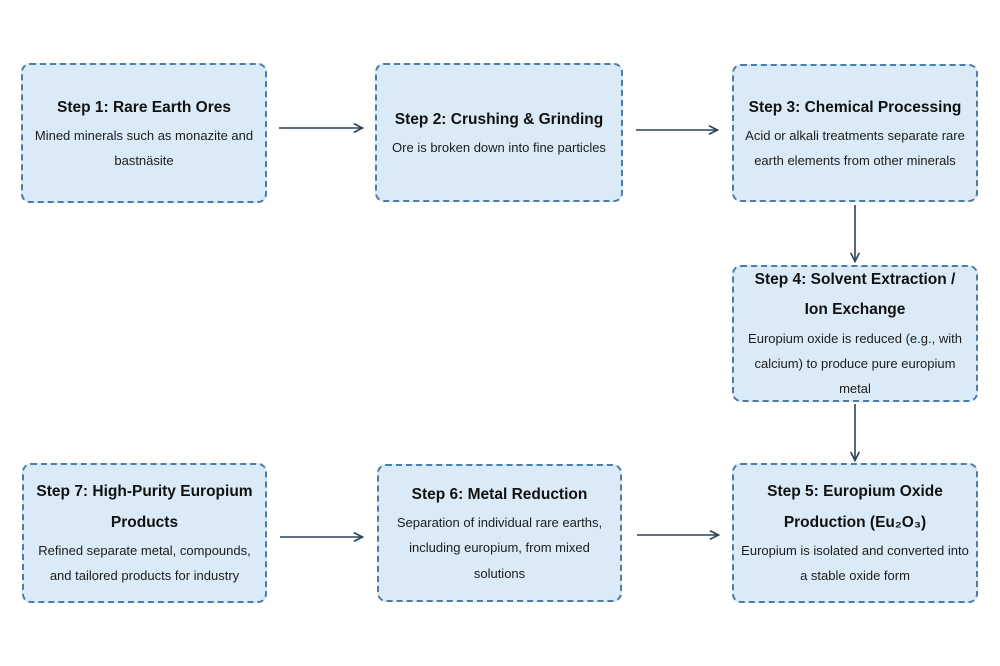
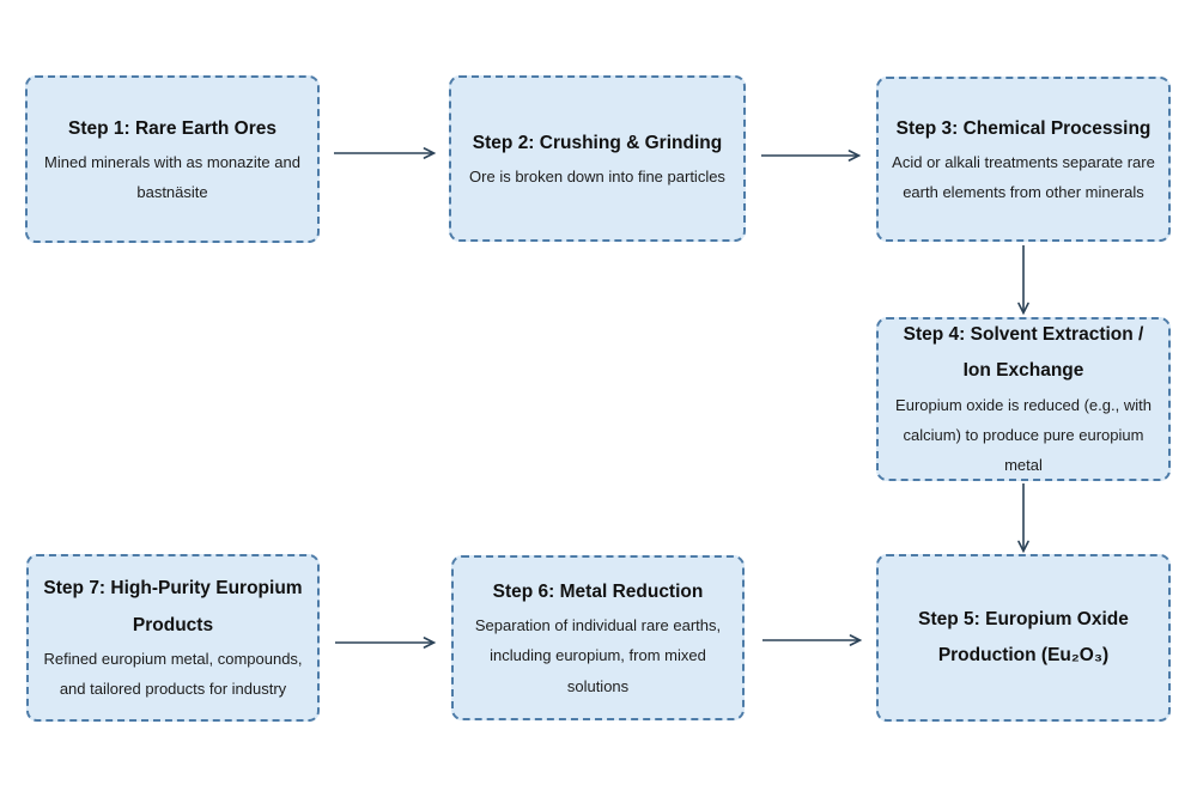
  Step 1: Rare Earth Ores
- Mined minerals such as monazite and bastnäsite
+ Mined minerals with as monazite and bastnäsite
  Step 2: Crushing & Grinding
  Ore is broken down into fine particles
  Step 3: Chemical Processing
  Acid or alkali treatments separate rare earth elements from other minerals
  Step 4: Solvent Extraction / Ion Exchange
  Europium oxide is reduced (e.g., with calcium) to produce pure europium metal
  Step 5: Europium Oxide Production (Eu₂O₃)
- Europium is isolated and converted into a stable oxide form
  Step 6: Metal Reduction
  Separation of individual rare earths, including europium, from mixed solutions
  Step 7: High-Purity Europium Products
- Refined separate metal, compounds, and tailored products for industry
+ Refined europium metal, compounds, and tailored products for industry
